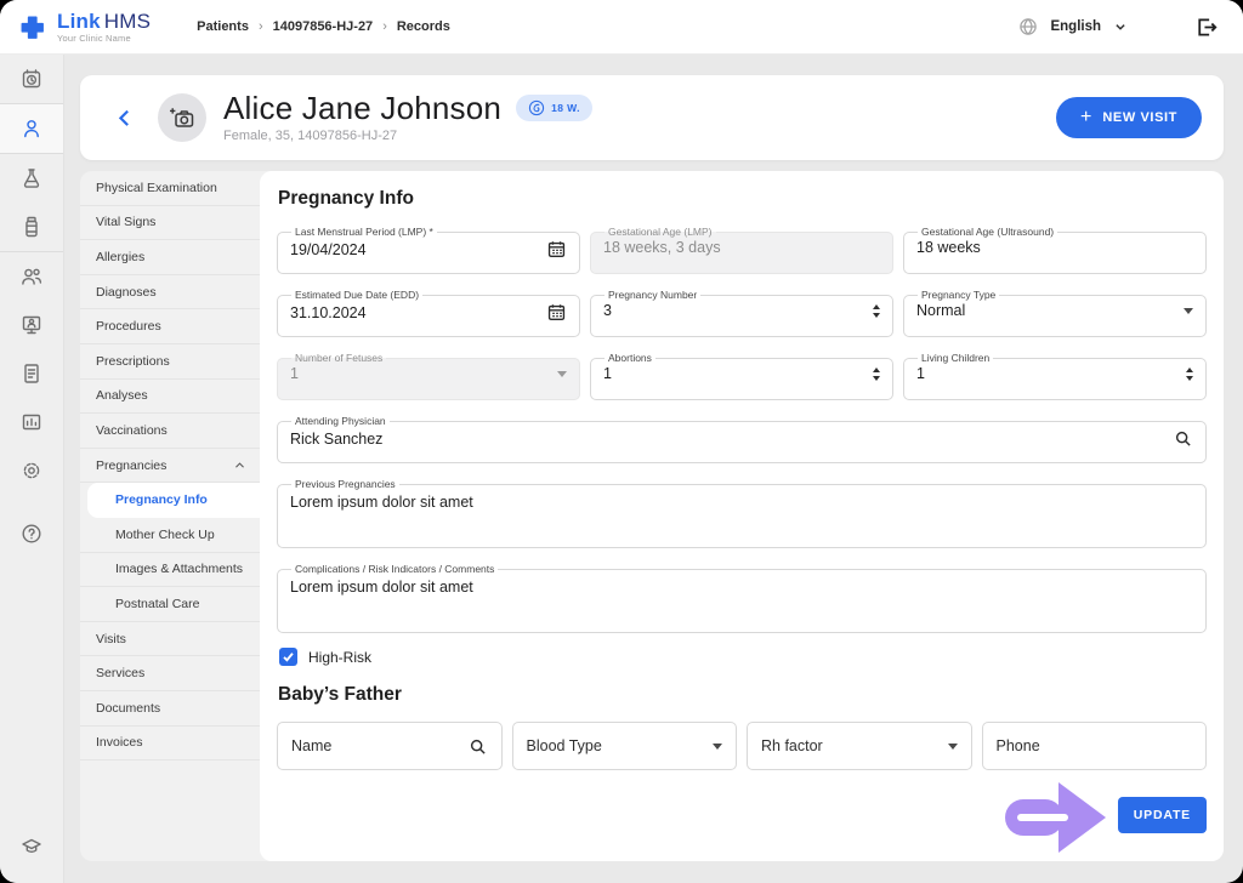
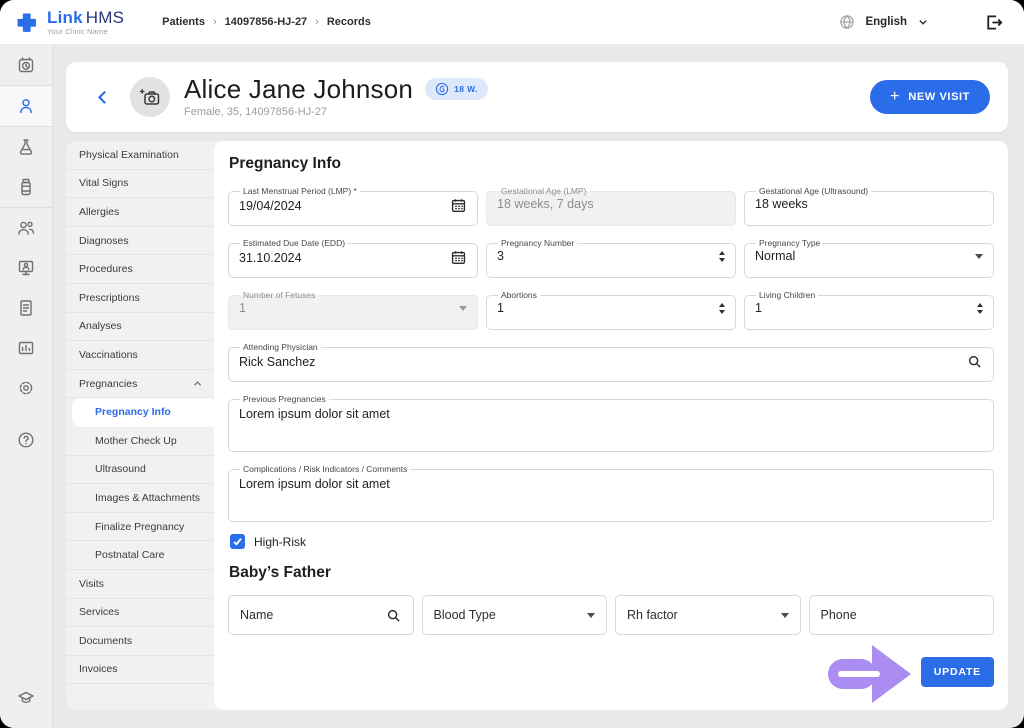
  Link HMS
  Your Clinic Name
  Patients
  ›
  14097856-HJ-27
  ›
  Records
  English
  Alice Jane Johnson
  18 W.
  Female, 35, 14097856-HJ-27
  +
  NEW VISIT
  Physical Examination
  Vital Signs
  Allergies
  Diagnoses
  Procedures
  Prescriptions
  Analyses
  Vaccinations
  Pregnancies
  Pregnancy Info
  Mother Check Up
+ Ultrasound
  Images & Attachments
+ Finalize Pregnancy
  Postnatal Care
  Visits
  Services
  Documents
  Invoices
  Pregnancy Info
  Last Menstrual Period (LMP) *
  19/04/2024
  Gestational Age (LMP)
- 18 weeks, 3 days
+ 18 weeks, 7 days
  Gestational Age (Ultrasound)
  18 weeks
  Estimated Due Date (EDD)
  31.10.2024
  Pregnancy Number
  3
  Pregnancy Type
  Normal
  Number of Fetuses
  1
  Abortions
  1
  Living Children
  1
  Attending Physician
  Rick Sanchez
  Previous Pregnancies
  Lorem ipsum dolor sit amet
  Complications / Risk Indicators / Comments
  Lorem ipsum dolor sit amet
  High-Risk
  Baby’s Father
  Name
  Blood Type
  Rh factor
  Phone
  UPDATE
